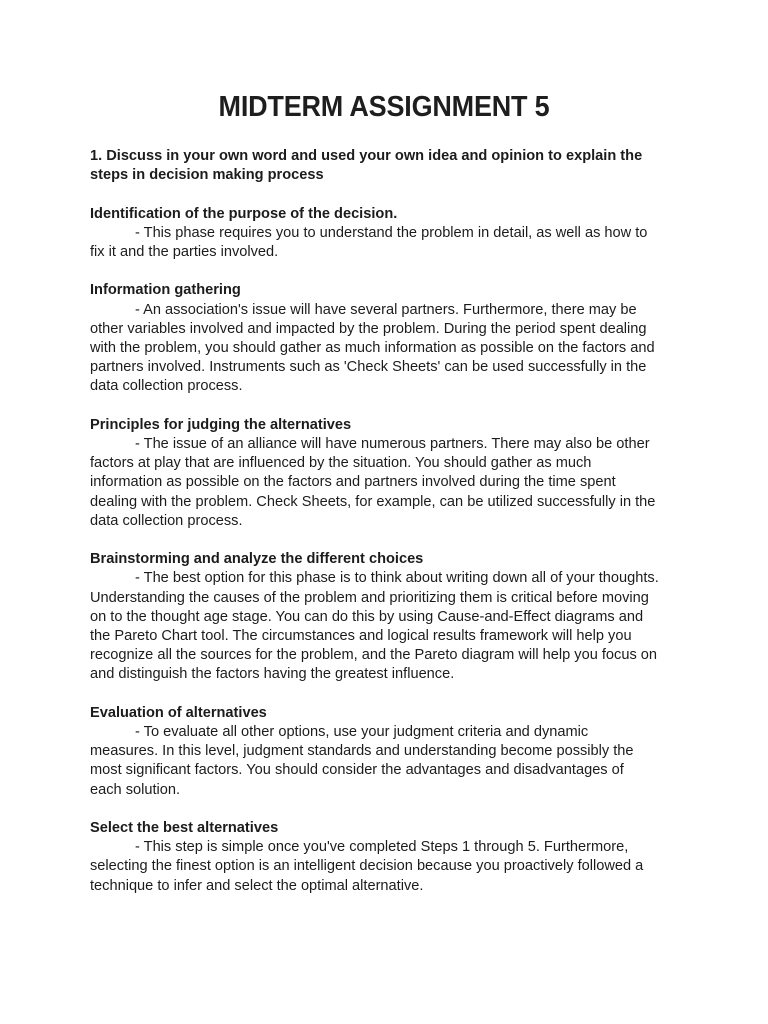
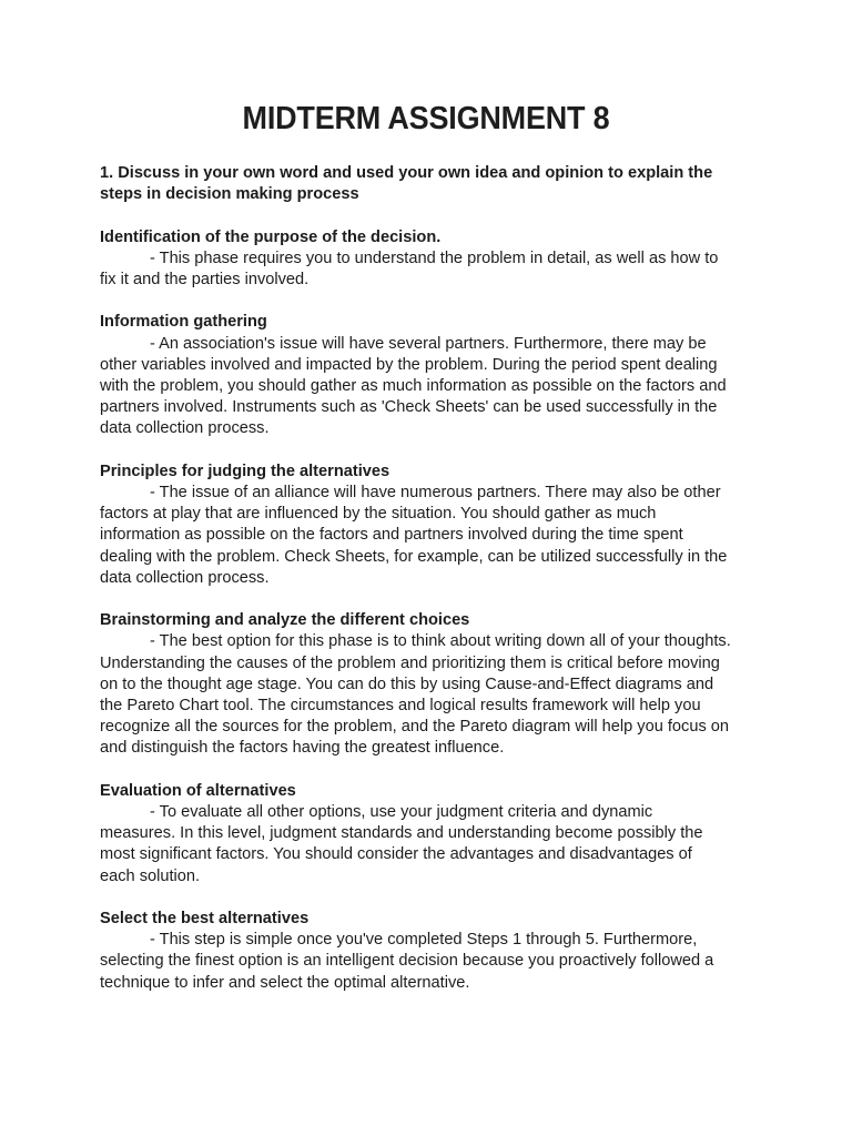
- MIDTERM ASSIGNMENT 5
+ MIDTERM ASSIGNMENT 8
  1. Discuss in your own word and used your own idea and opinion to explain the
  steps in decision making process
  Identification of the purpose of the decision.
  - This phase requires you to understand the problem in detail, as well as how to
  fix it and the parties involved.
  Information gathering
  - An association's issue will have several partners. Furthermore, there may be
  other variables involved and impacted by the problem. During the period spent dealing
  with the problem, you should gather as much information as possible on the factors and
  partners involved. Instruments such as 'Check Sheets' can be used successfully in the
  data collection process.
  Principles for judging the alternatives
  - The issue of an alliance will have numerous partners. There may also be other
  factors at play that are influenced by the situation. You should gather as much
  information as possible on the factors and partners involved during the time spent
  dealing with the problem. Check Sheets, for example, can be utilized successfully in the
  data collection process.
  Brainstorming and analyze the different choices
  - The best option for this phase is to think about writing down all of your thoughts.
  Understanding the causes of the problem and prioritizing them is critical before moving
  on to the thought age stage. You can do this by using Cause-and-Effect diagrams and
  the Pareto Chart tool. The circumstances and logical results framework will help you
  recognize all the sources for the problem, and the Pareto diagram will help you focus on
  and distinguish the factors having the greatest influence.
  Evaluation of alternatives
  - To evaluate all other options, use your judgment criteria and dynamic
  measures. In this level, judgment standards and understanding become possibly the
  most significant factors. You should consider the advantages and disadvantages of
  each solution.
  Select the best alternatives
  - This step is simple once you've completed Steps 1 through 5. Furthermore,
  selecting the finest option is an intelligent decision because you proactively followed a
  technique to infer and select the optimal alternative.
